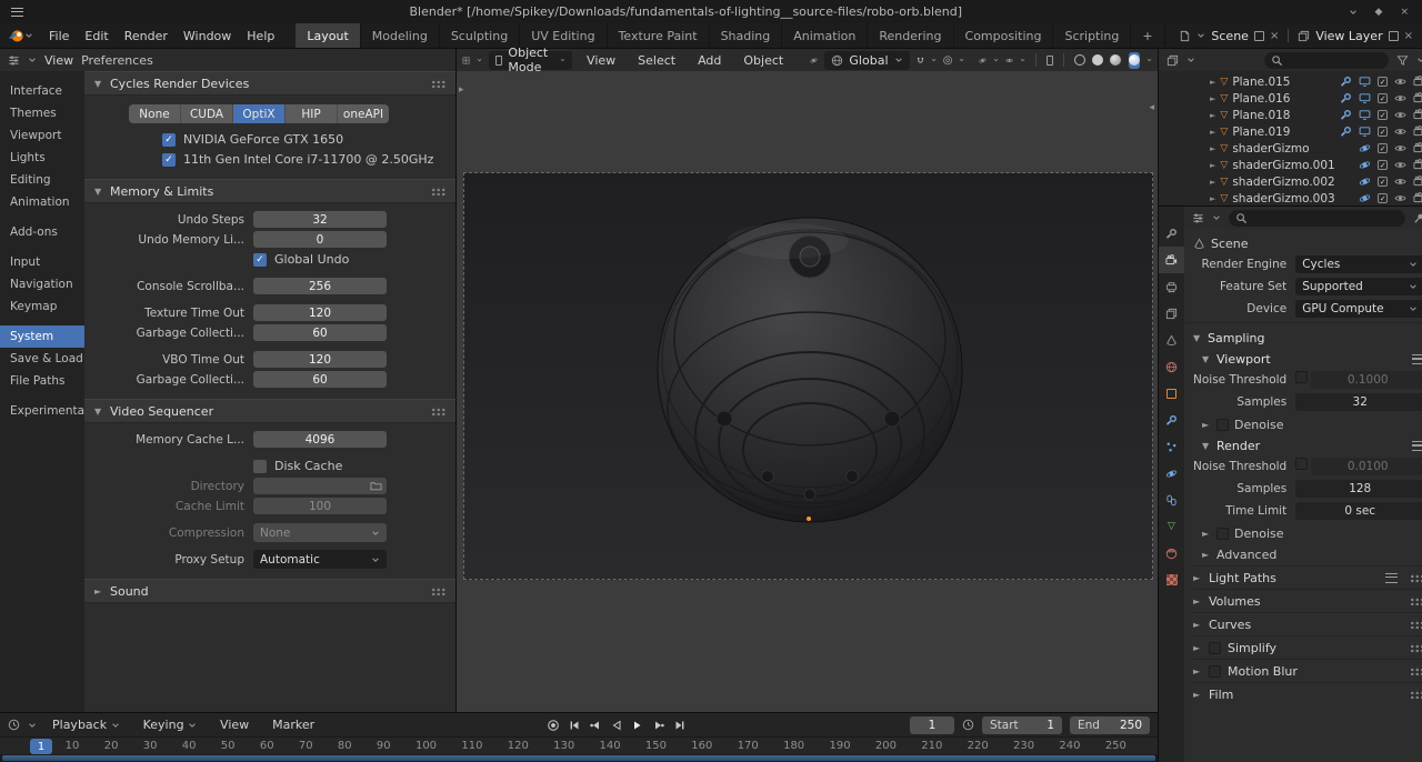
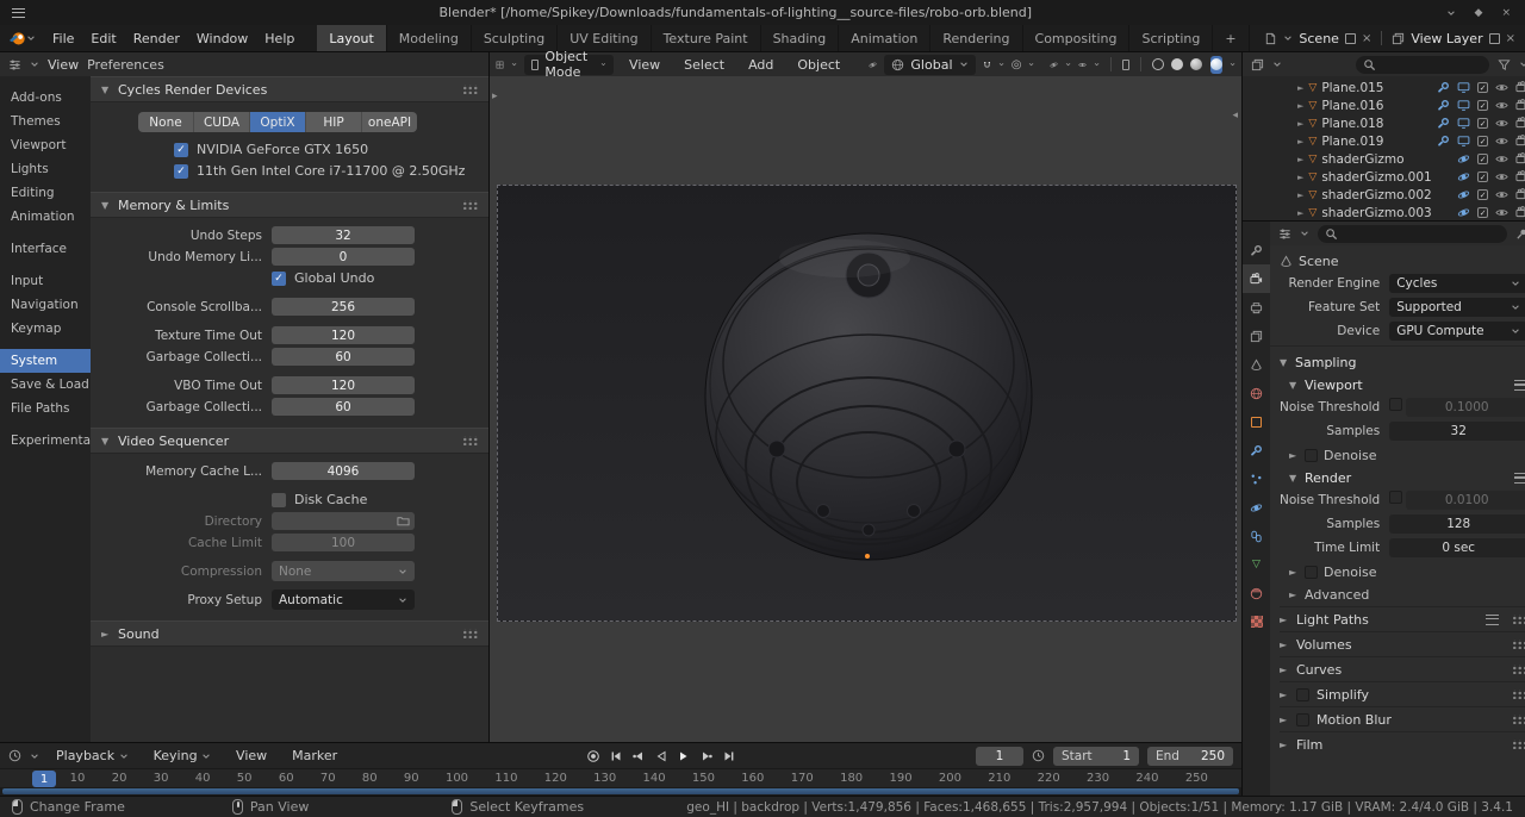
  Blender* [/home/Spikey/Downloads/fundamentals-of-lighting__source-files/robo-orb.blend]
  ◆
  ×
  File
  Edit
  Render
  Window
  Help
  Layout
  Modeling
  Sculpting
  UV Editing
  Texture Paint
  Shading
  Animation
  Rendering
  Compositing
  Scripting
  +
  Scene
  ×
  View Layer
  ×
  View
  Preferences
- Interface
+ Add-ons
  Themes
  Viewport
  Lights
  Editing
  Animation
- Add-ons
+ Interface
  Input
  Navigation
  Keymap
  System
  Save & Load
  File Paths
  Experimenta
  ▼
  Cycles Render Devices
  None
  CUDA
  OptiX
  HIP
  oneAPI
  ✓
  NVIDIA GeForce GTX 1650
  ✓
  11th Gen Intel Core i7-11700 @ 2.50GHz
  ▼
  Memory & Limits
  Undo Steps
  32
  Undo Memory Li...
  0
  ✓
  Global Undo
  Console Scrollba...
  256
  Texture Time Out
  120
  Garbage Collecti...
  60
  VBO Time Out
  120
  Garbage Collecti...
  60
  ▼
  Video Sequencer
  Memory Cache L...
  4096
  Disk Cache
  Directory
  Cache Limit
  100
  Compression
  None
  Proxy Setup
  Automatic
  ►
  Sound
  Object Mode
  View
  Select
  Add
  Object
  Global
  ◎
  ▸
  ◂
  Playback
  Keying
  View
  Marker
  1
  Start
  1
  End
  250
  10
  20
  30
  40
  50
  60
  70
  80
  90
  100
  110
  120
  130
  140
  150
  160
  170
  180
  190
  200
  210
  220
  230
  240
  250
  1
  ►
  ▽
  Plane.015
  ✓
  ►
  ▽
  Plane.016
  ✓
  ►
  ▽
  Plane.018
  ✓
  ►
  ▽
  Plane.019
  ✓
  ►
  ▽
  shaderGizmo
  ✓
  ►
  ▽
  shaderGizmo.001
  ✓
  ►
  ▽
  shaderGizmo.002
  ✓
  ►
  ▽
  shaderGizmo.003
  ✓
  ▽
  Scene
  Render Engine
  Cycles
  Feature Set
  Supported
  Device
  GPU Compute
  ▼
  Sampling
  ▼
  Viewport
  Noise Threshold
  0.1000
  Samples
  32
  ►
  Denoise
  ▼
  Render
  Noise Threshold
  0.0100
  Samples
  128
  Time Limit
  0 sec
  ►
  Denoise
  ►
  Advanced
  ►
  Light Paths
  ►
  Volumes
  ►
  Curves
  ►
  Simplify
  ►
  Motion Blur
  ►
  Film
+ Change Frame
+ Pan View
+ Select Keyframes
+ geo_HI | backdrop | Verts:1,479,856 | Faces:1,468,655 | Tris:2,957,994 | Objects:1/51 | Memory: 1.17 GiB | VRAM: 2.4/4.0 GiB | 3.4.1
